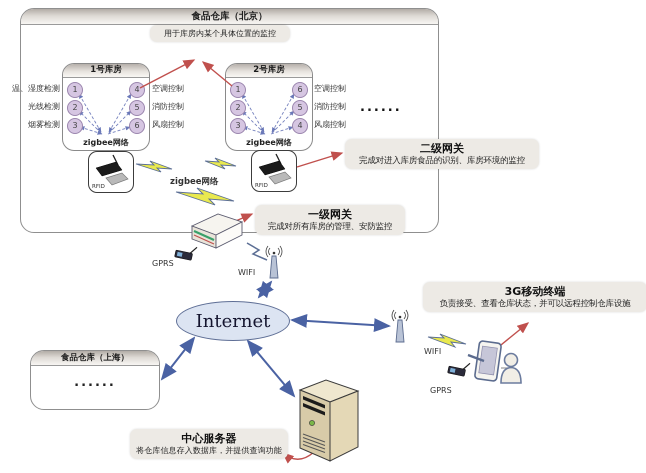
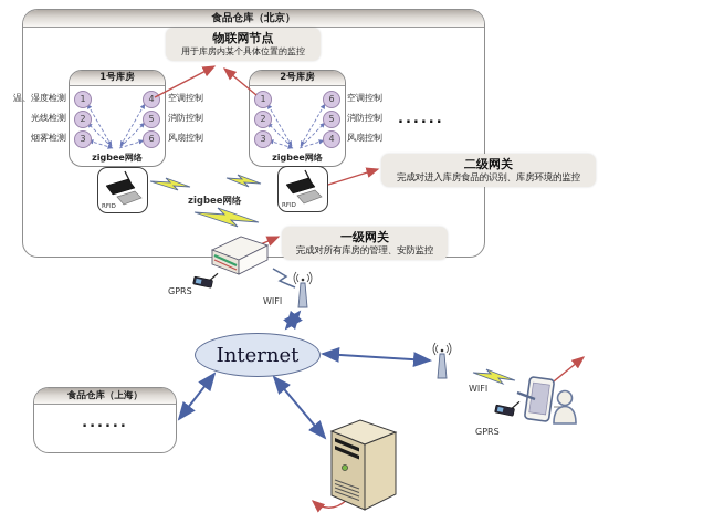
  食品仓库（北京）
  食品仓库（上海）
  ......
  Internet
  1号库房
  1
  2
  3
  4
  5
  6
  zigbee网络
  2号库房
  1
  2
  3
  6
  5
  4
  zigbee网络
  温、湿度检测
  光线检测
  烟雾检测
  空调控制
  消防控制
  风扇控制
  空调控制
  消防控制
  风扇控制
  ......
  zigbee网络
+ 物联网节点
  用于库房内某个具体位置的监控
  二级网关
  完成对进入库房食品的识别、库房环境的监控
  一级网关
  完成对所有库房的管理、安防监控
- 3G移动终端
- 负责接受、查看仓库状态，并可以远程控制仓库设施
- 中心服务器
- 将仓库信息存入数据库，并提供查询功能
  GPRS
  WIFI
  WIFI
  GPRS
